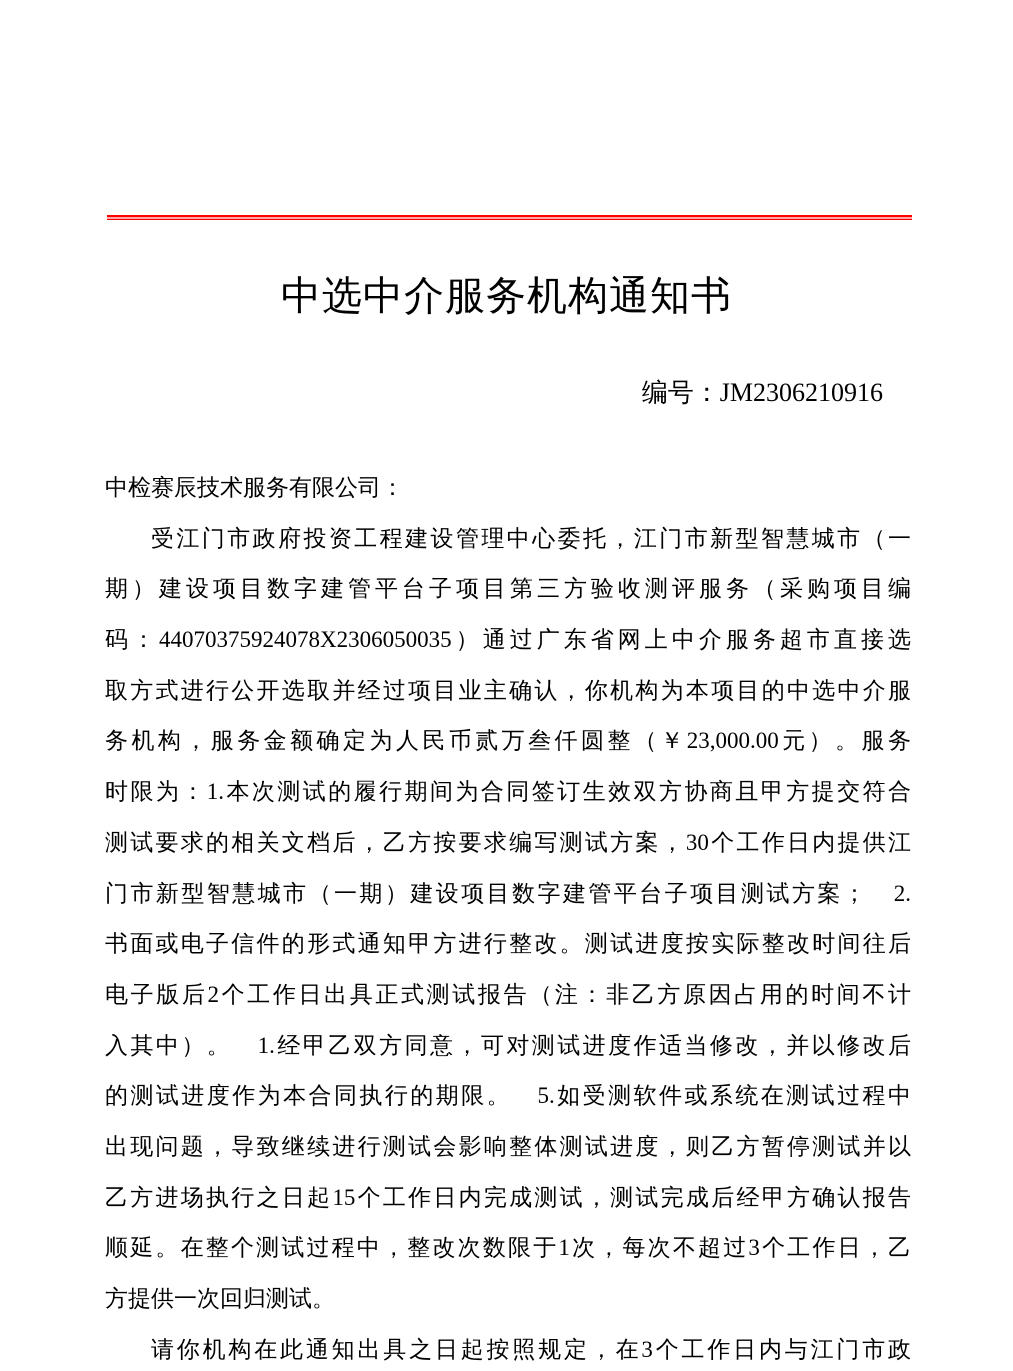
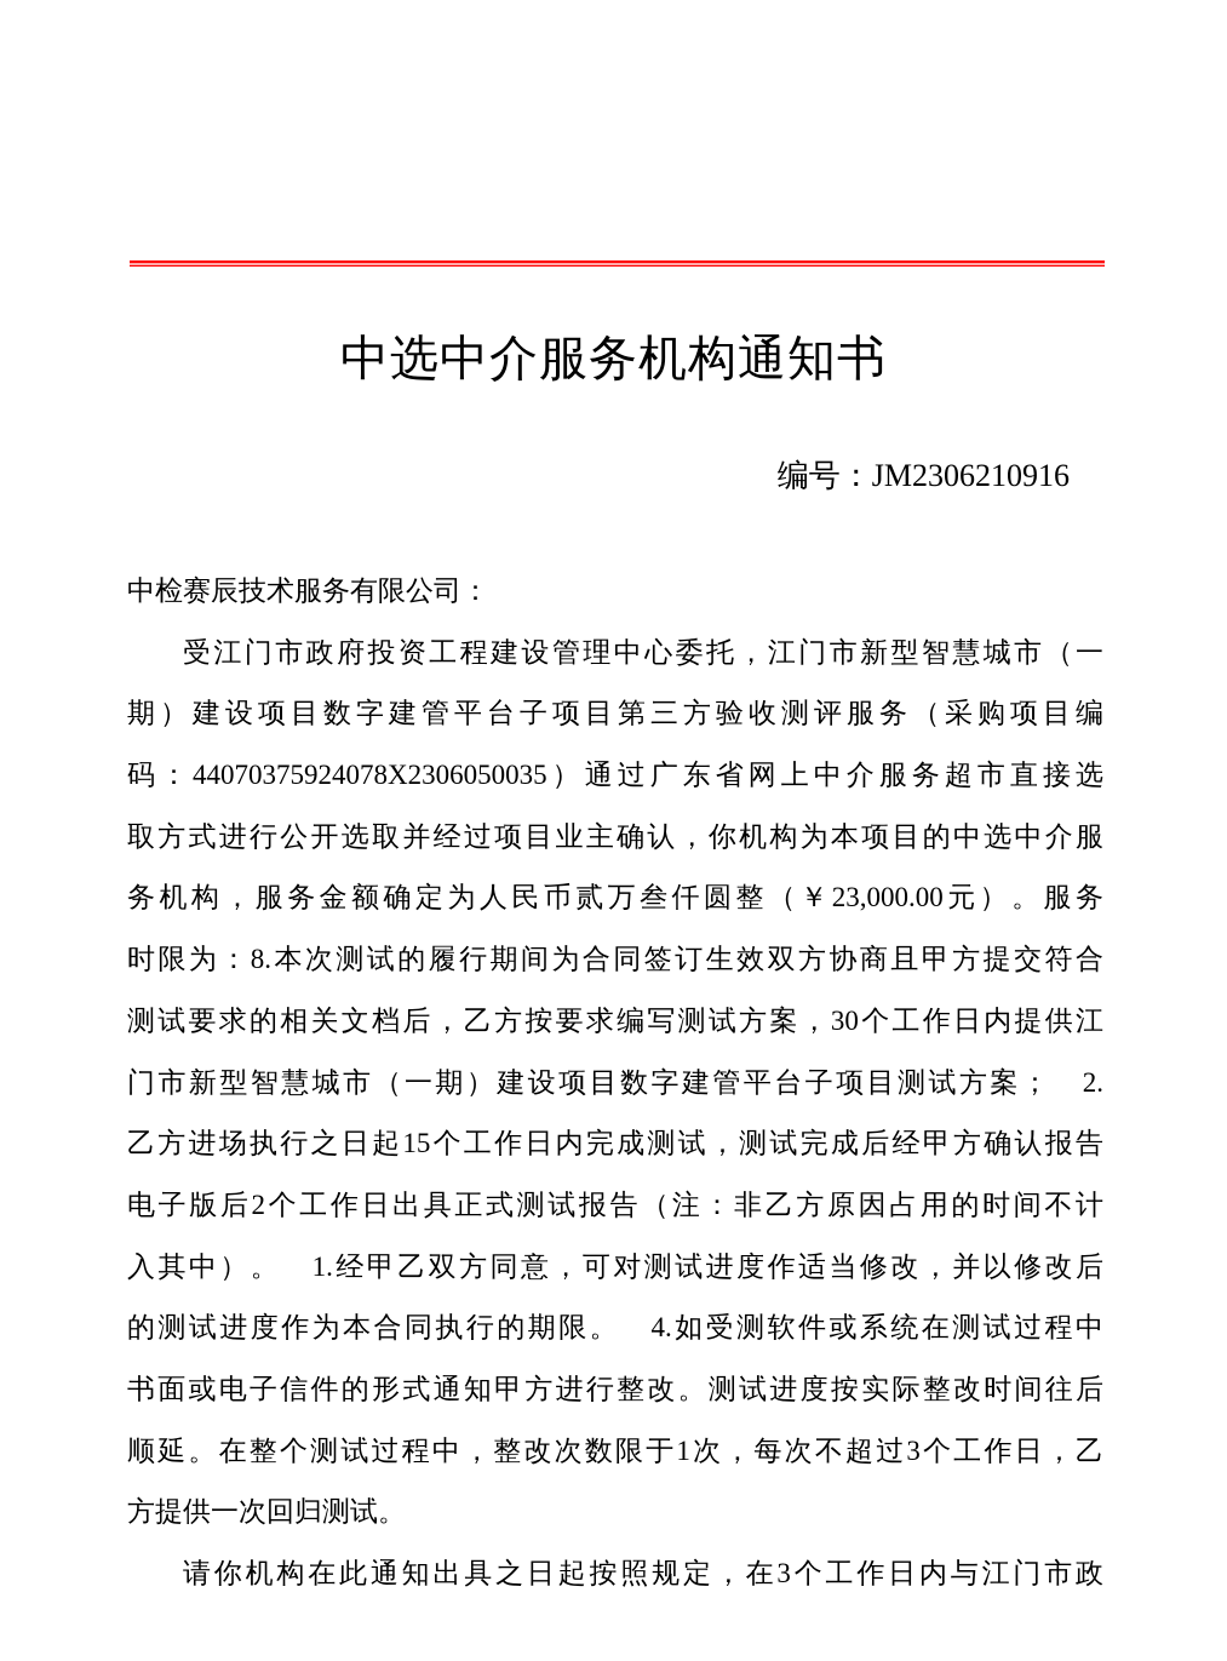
  中选中介服务机构通知书
  编号：JM2306210916
  中检赛辰技术服务有限公司：
  受江门市政府投资工程建设管理中心委托，江门市新型智慧城市（一
  期）建设项目数字建管平台子项目第三方验收测评服务（采购项目编
  码：44070375924078X2306050035）通过广东省网上中介服务超市直接选
  取方式进行公开选取并经过项目业主确认，你机构为本项目的中选中介服
  务机构，服务金额确定为人民币贰万叁仟圆整（￥23,000.00元）。服务
- 时限为：1.本次测试的履行期间为合同签订生效双方协商且甲方提交符合
+ 时限为：8.本次测试的履行期间为合同签订生效双方协商且甲方提交符合
  测试要求的相关文档后，乙方按要求编写测试方案，30个工作日内提供江
  门市新型智慧城市（一期）建设项目数字建管平台子项目测试方案； 2.
- 书面或电子信件的形式通知甲方进行整改。测试进度按实际整改时间往后
+ 乙方进场执行之日起15个工作日内完成测试，测试完成后经甲方确认报告
  电子版后2个工作日出具正式测试报告（注：非乙方原因占用的时间不计
  入其中）。 1.经甲乙双方同意，可对测试进度作适当修改，并以修改后
- 的测试进度作为本合同执行的期限。 5.如受测软件或系统在测试过程中
+ 的测试进度作为本合同执行的期限。 4.如受测软件或系统在测试过程中
- 出现问题，导致继续进行测试会影响整体测试进度，则乙方暂停测试并以
- 乙方进场执行之日起15个工作日内完成测试，测试完成后经甲方确认报告
+ 书面或电子信件的形式通知甲方进行整改。测试进度按实际整改时间往后
  顺延。在整个测试过程中，整改次数限于1次，每次不超过3个工作日，乙
  方提供一次回归测试。
  请你机构在此通知出具之日起按照规定，在3个工作日内与江门市政
